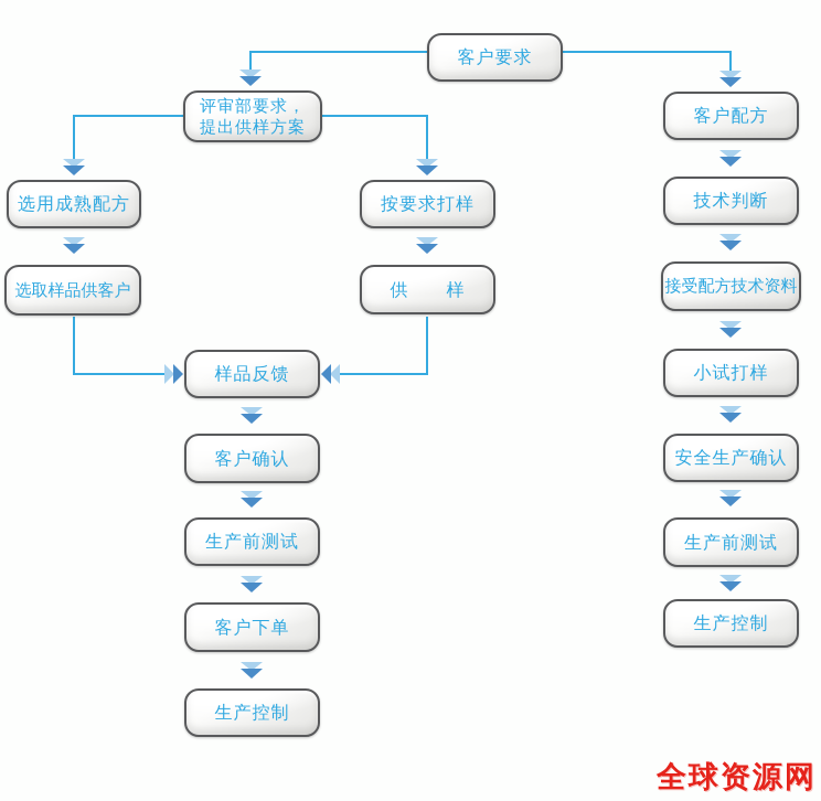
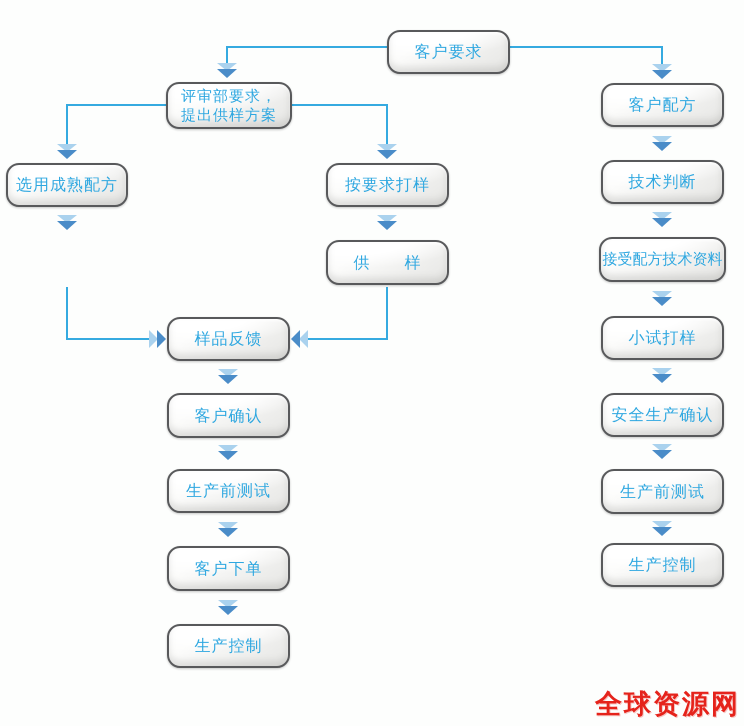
  客户要求
  评审部要求，
  提出供样方案
  选用成熟配方
- 选取样品供客户
  按要求打样
  供 样
  样品反馈
  客户确认
  生产前测试
  客户下单
  生产控制
  客户配方
  技术判断
  接受配方技术资料
  小试打样
  安全生产确认
  生产前测试
  生产控制
  全球资源网
